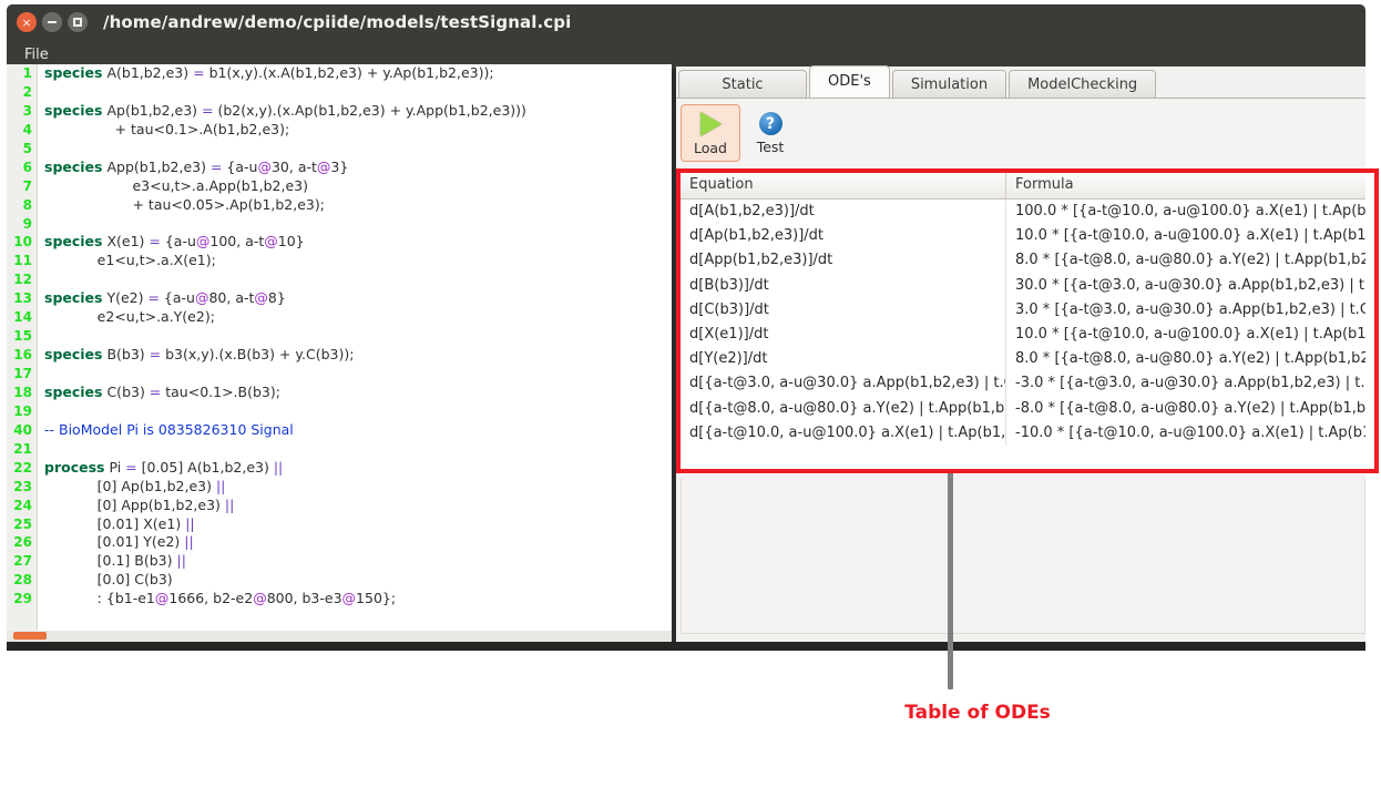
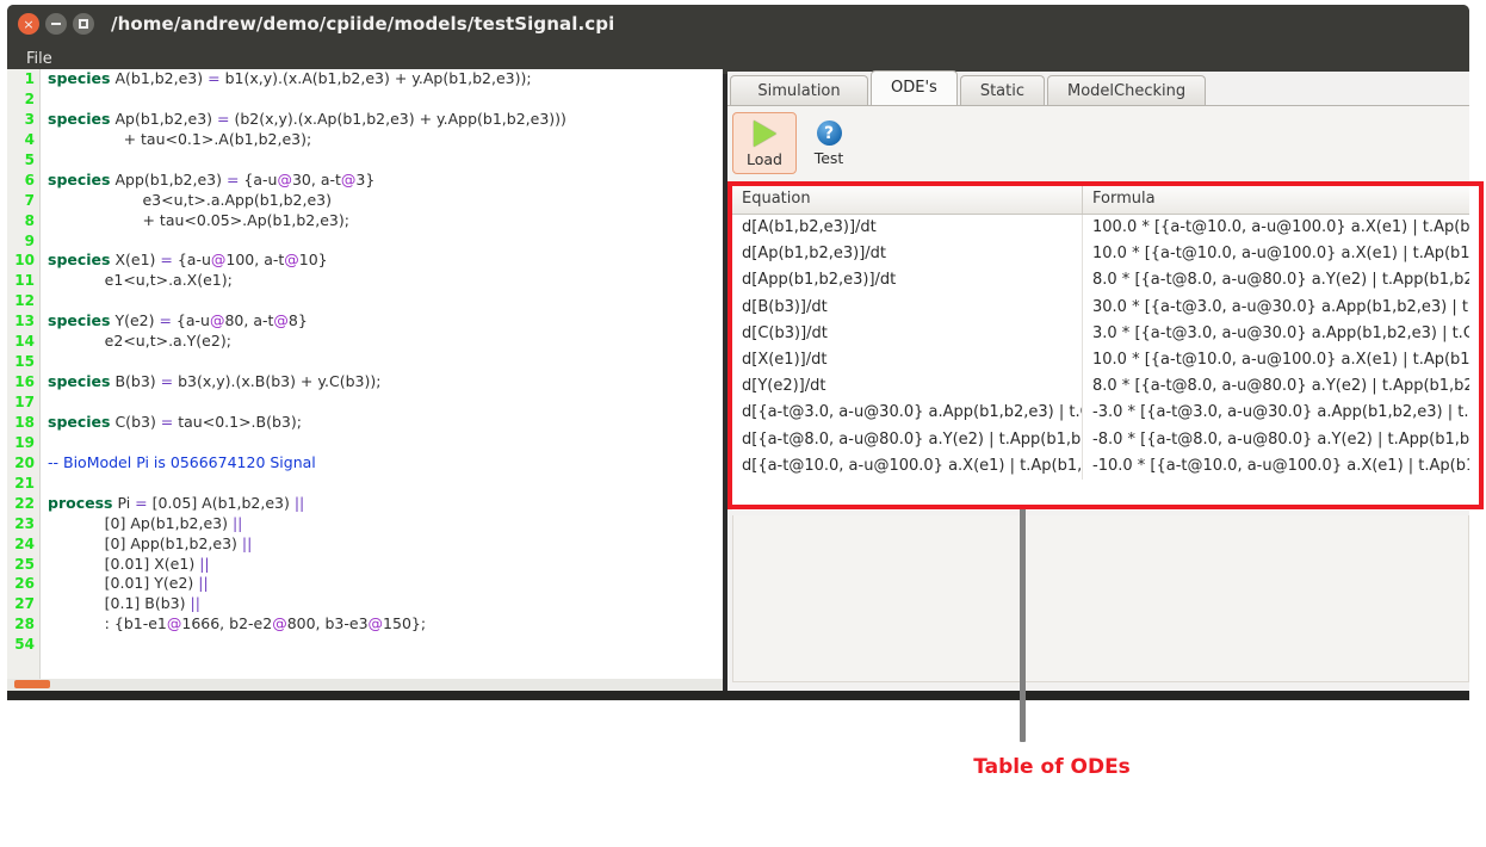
  ×
  /home/andrew/demo/cpiide/models/testSignal.cpi
  File
  1
  2
  3
  4
  5
  6
  7
  8
  9
  10
  11
  12
  13
  14
  15
  16
  17
  18
  19
- 40
+ 20
  21
  22
  23
  24
  25
  26
  27
  28
- 29
+ 54
  species A(b1,b2,e3) = b1(x,y).(x.A(b1,b2,e3) + y.Ap(b1,b2,e3));
  species Ap(b1,b2,e3) = (b2(x,y).(x.Ap(b1,b2,e3) + y.App(b1,b2,e3)))
  + tau<0.1>.A(b1,b2,e3);
  species App(b1,b2,e3) = {a-u@30, a-t@3}
  e3<u,t>.a.App(b1,b2,e3)
  + tau<0.05>.Ap(b1,b2,e3);
  species X(e1) = {a-u@100, a-t@10}
  e1<u,t>.a.X(e1);
  species Y(e2) = {a-u@80, a-t@8}
  e2<u,t>.a.Y(e2);
  species B(b3) = b3(x,y).(x.B(b3) + y.C(b3));
  species C(b3) = tau<0.1>.B(b3);
- -- BioModel Pi is 0835826310 Signal
+ -- BioModel Pi is 0566674120 Signal
  process Pi = [0.05] A(b1,b2,e3) ||
  [0] Ap(b1,b2,e3) ||
  [0] App(b1,b2,e3) ||
  [0.01] X(e1) ||
  [0.01] Y(e2) ||
  [0.1] B(b3) ||
- [0.0] C(b3)
  : {b1-e1@1666, b2-e2@800, b3-e3@150};
- Static
+ Simulation
  ODE's
- Simulation
+ Static
  ModelChecking
  Load
  ?
  Test
  Equation
  Formula
  d[A(b1,b2,e3)]/dt
  100.0 * [{a-t@10.0, a-u@100.0} a.X(e1) | t.Ap(b
  d[Ap(b1,b2,e3)]/dt
  10.0 * [{a-t@10.0, a-u@100.0} a.X(e1) | t.Ap(b1
  d[App(b1,b2,e3)]/dt
  8.0 * [{a-t@8.0, a-u@80.0} a.Y(e2) | t.App(b1,b2
  d[B(b3)]/dt
  30.0 * [{a-t@3.0, a-u@30.0} a.App(b1,b2,e3) | t
  d[C(b3)]/dt
  3.0 * [{a-t@3.0, a-u@30.0} a.App(b1,b2,e3) | t.C
  d[X(e1)]/dt
  10.0 * [{a-t@10.0, a-u@100.0} a.X(e1) | t.Ap(b1
  d[Y(e2)]/dt
  8.0 * [{a-t@8.0, a-u@80.0} a.Y(e2) | t.App(b1,b2
  d[{a-t@3.0, a-u@30.0} a.App(b1,b2,e3) | t.
  -3.0 * [{a-t@3.0, a-u@30.0} a.App(b1,b2,e3) | t.
  d[{a-t@8.0, a-u@80.0} a.Y(e2) | t.App(b1,b
  -8.0 * [{a-t@8.0, a-u@80.0} a.Y(e2) | t.App(b1,b
  d[{a-t@10.0, a-u@100.0} a.X(e1) | t.Ap(b1,
  -10.0 * [{a-t@10.0, a-u@100.0} a.X(e1) | t.Ap(b
  Table of ODEs
